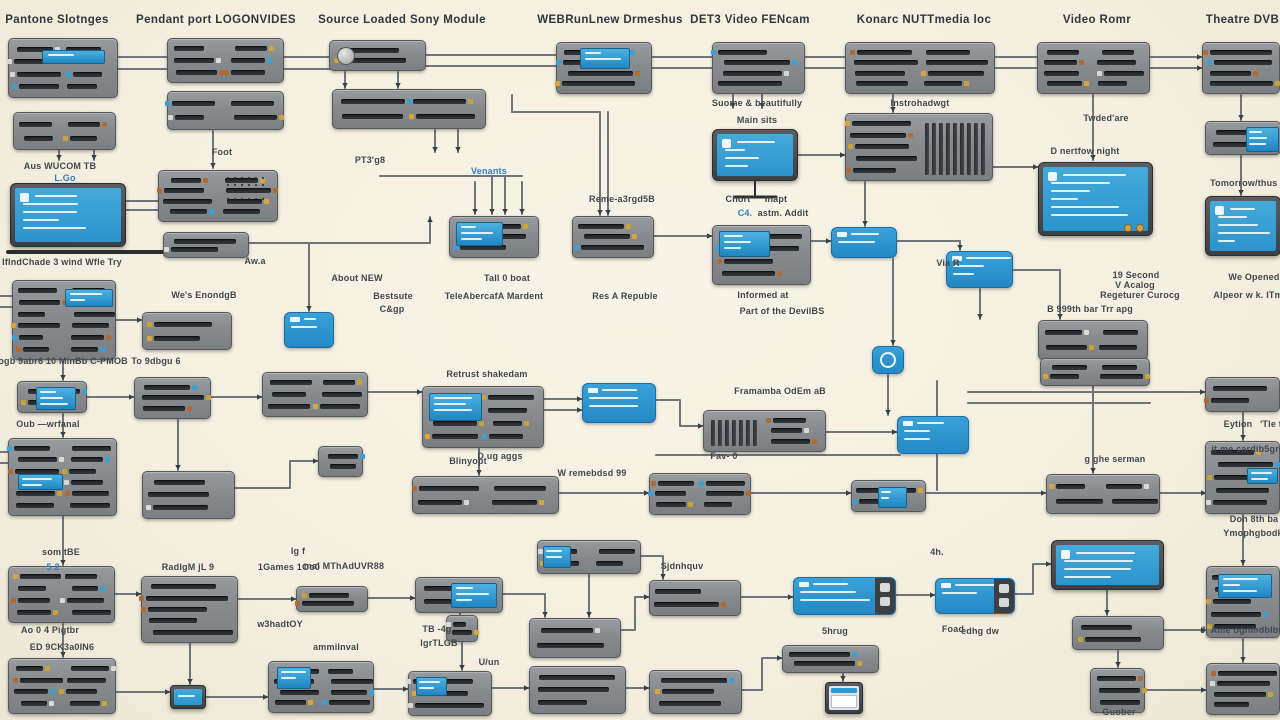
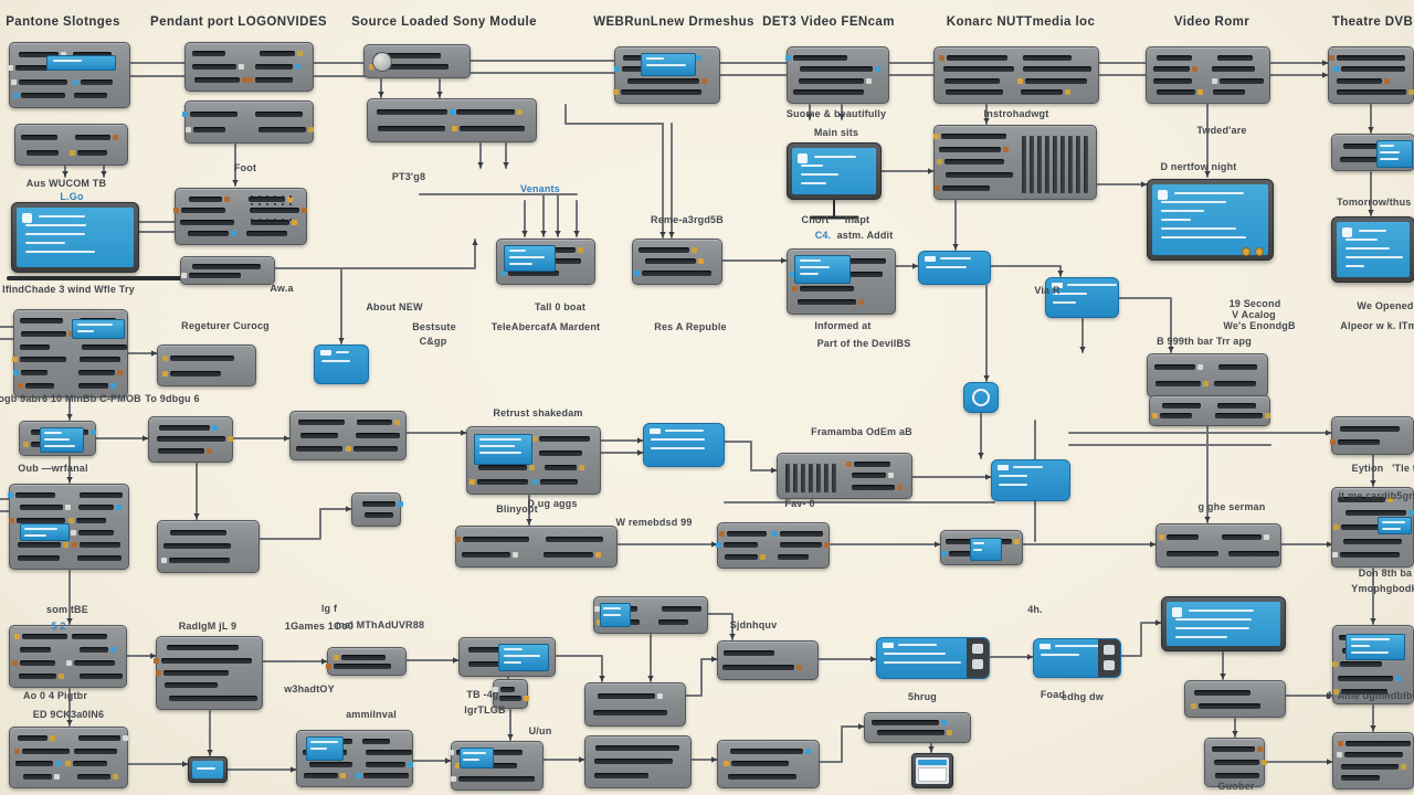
  Pantone Slotnges
  Pendant port LOGONVIDES
  Source Loaded Sony Module
  WEBRunLnew Drmeshus
  DET3 Video FENcam
  Konarc NUTTmedia loc
  Video Romr
  Theatre DVB
  Aus WUCOM TB
  L.Go
  Foot
  PT3'g8
  Venants
  Suome & beautifully
  Main sits
  Instrohadwgt
  Twded'are
  D nertfow night
  IfIndChade 3 wind Wfle Try
  Aw.a
- We's EnondgB
+ Regeturer Curocg
  Chort
  Inapt
  C4.
  astm. Addit
  Reme-a3rgd5B
  About NEW
  Tall 0 boat
  Bestsute
  C&gp
  TeleAbercafA Mardent
  Res A Republe
  Informed at
  Part of the DevilBS
  Tomorrow/thus
  We Opened
  Alpeor w k. ITm
  19 Second
  V Acalog
- Regeturer Curocg
+ We's EnondgB
  B 999th bar Trr apg
  Via R
  ogb 9abr6 10 MinBb C-PMOB
  To 9dbgu 6
  Oub —wrfanal
  Retrust shakedam
  Blinyopt
  D ug aggs
  W remebdsd 99
  Framamba OdEm aB
  Fav- 0
  g ghe serman
  Eytion
  'Tle
  it me cardib5gr
  Don 8th ba
  Ymophgbod
  som tBE
  5 2
  lg f
  RadlgM jL 9
  1Games 1Oo0
  mal MThAdUVR88
  Sjdnhquv
  4h.
  Ao 0 4 Pigtbr
  ED 9CK3a0IN6
  w3hadtOY
  TB -4g
  lgrTLGB
  ammilnval
  U/un
  5hrug
  Foad
  edhg dw
  J. Ame ognmdblb
  Guober
